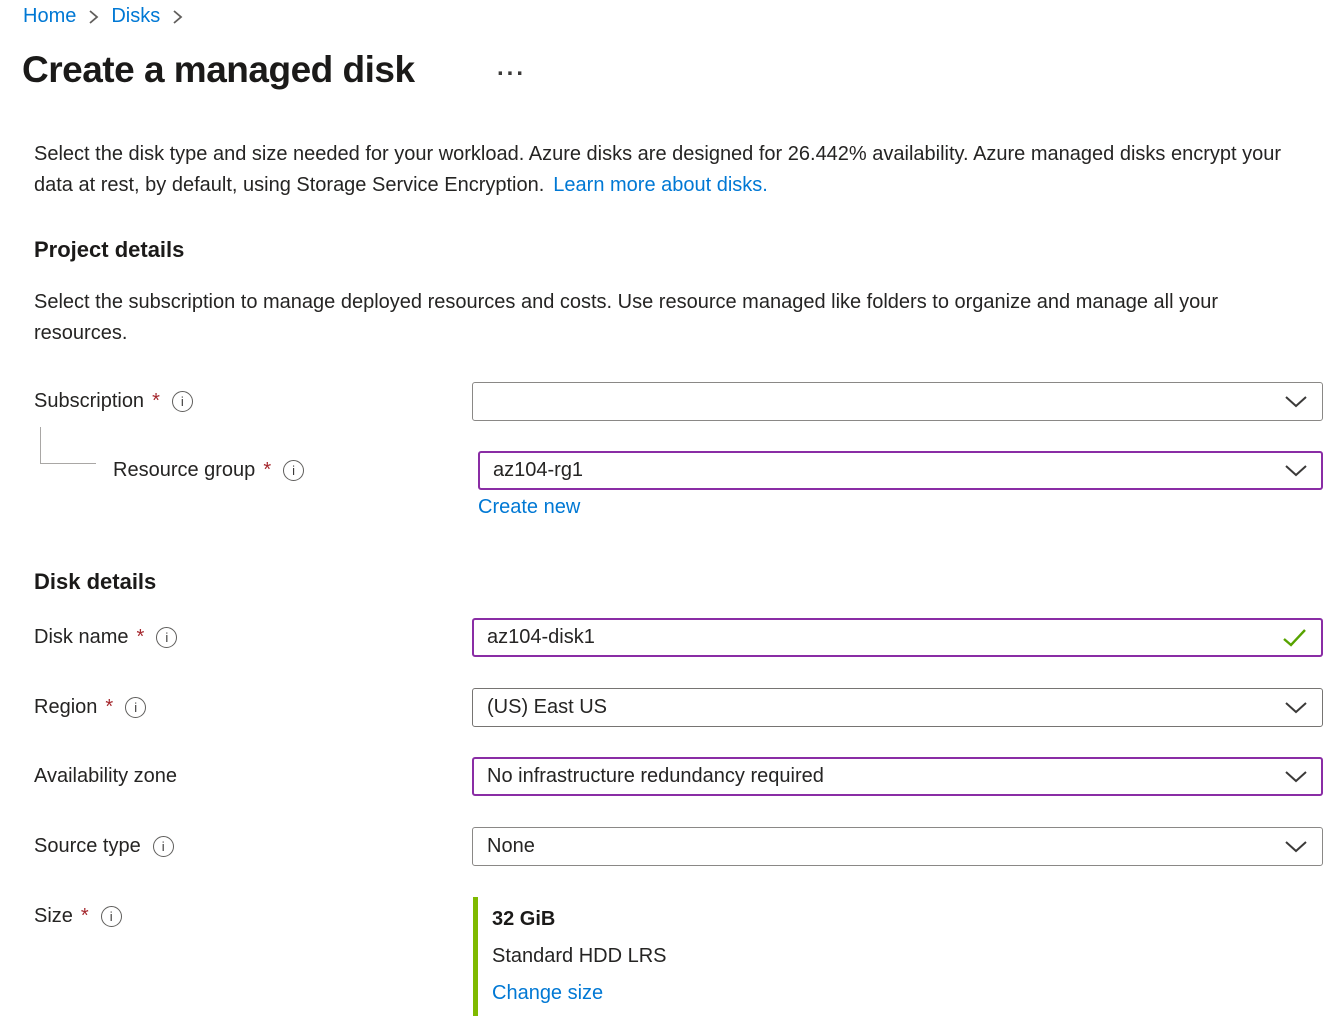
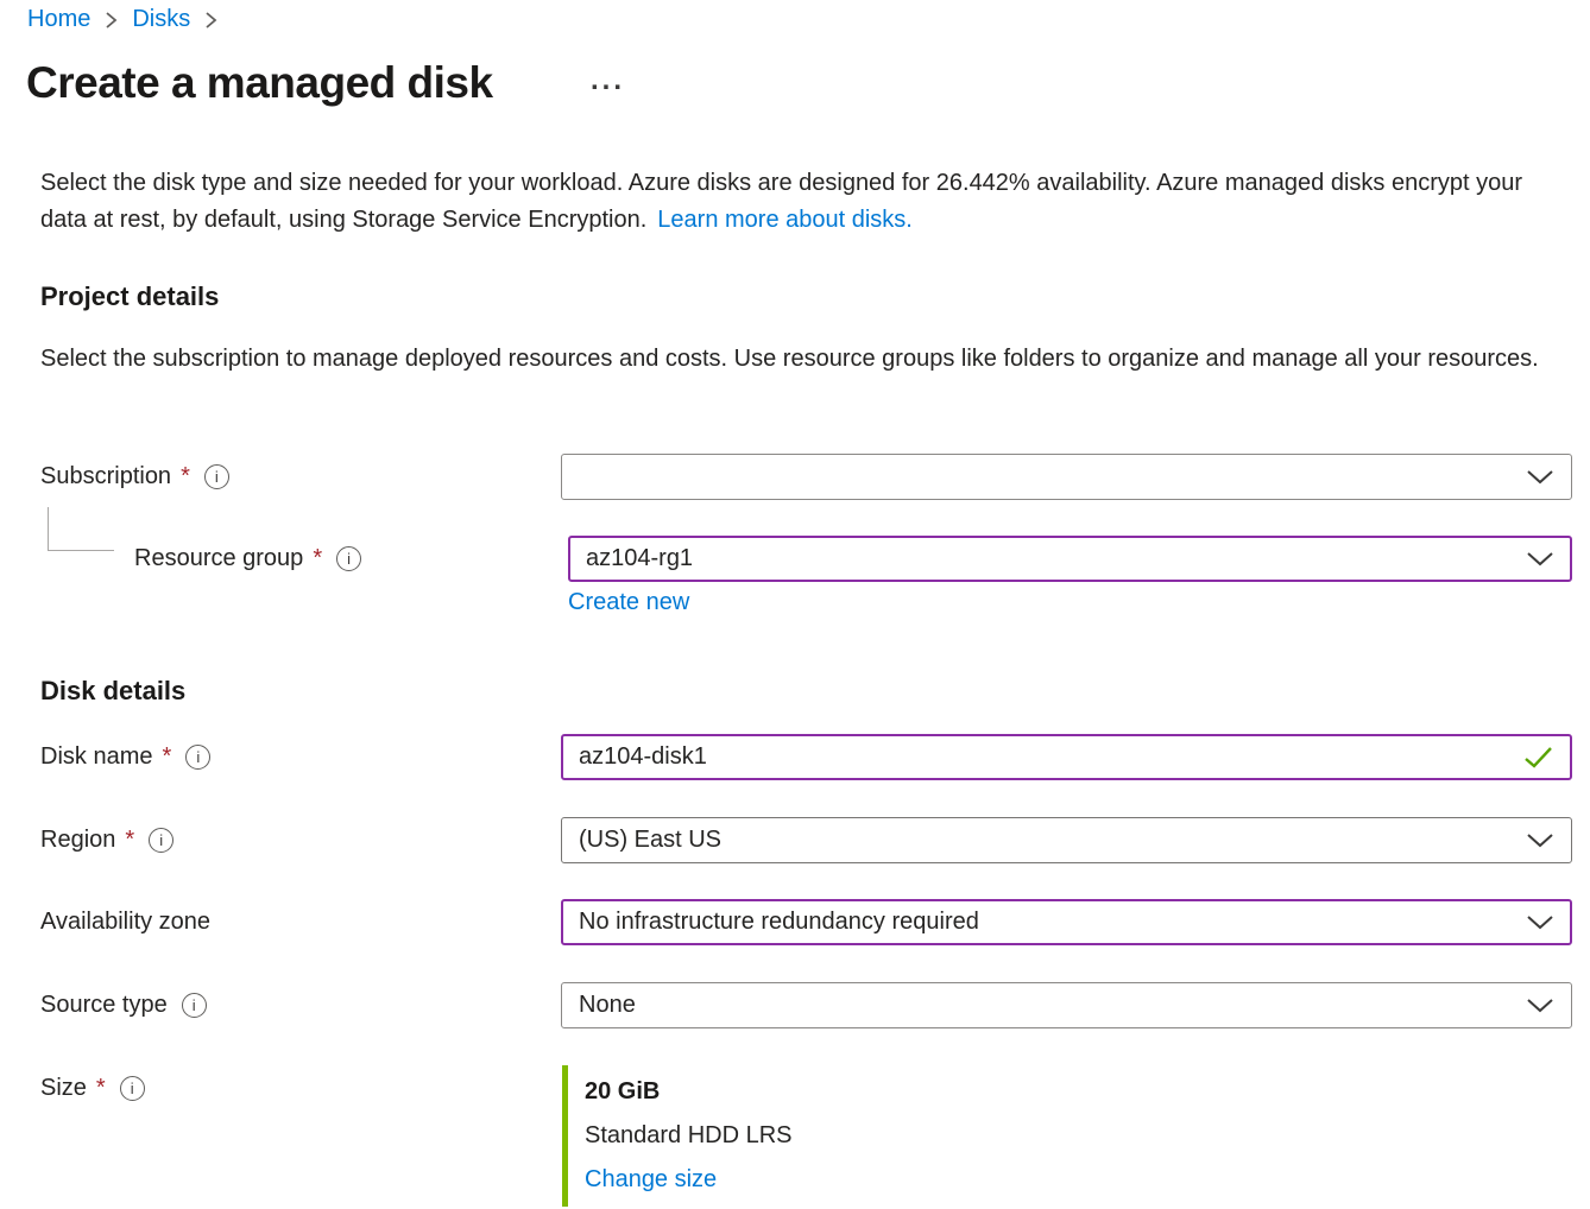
  Home
  Disks
  Create a managed disk
  ...
  Select the disk type and size needed for your workload. Azure disks are designed for 26.442% availability. Azure managed disks encrypt your data at rest, by default, using Storage Service Encryption. Learn more about disks.
  Project details
- Select the subscription to manage deployed resources and costs. Use resource managed like folders to organize and manage all your resources.
+ Select the subscription to manage deployed resources and costs. Use resource groups like folders to organize and manage all your resources.
  Subscription
  *
  i
  Resource group
  *
  i
  az104-rg1
  Create new
  Disk details
  Disk name
  *
  i
  az104-disk1
  Region
  *
  i
  (US) East US
  Availability zone
  No infrastructure redundancy required
  Source type
  i
  None
  Size
  *
  i
- 32 GiB
+ 20 GiB
  Standard HDD LRS
  Change size
